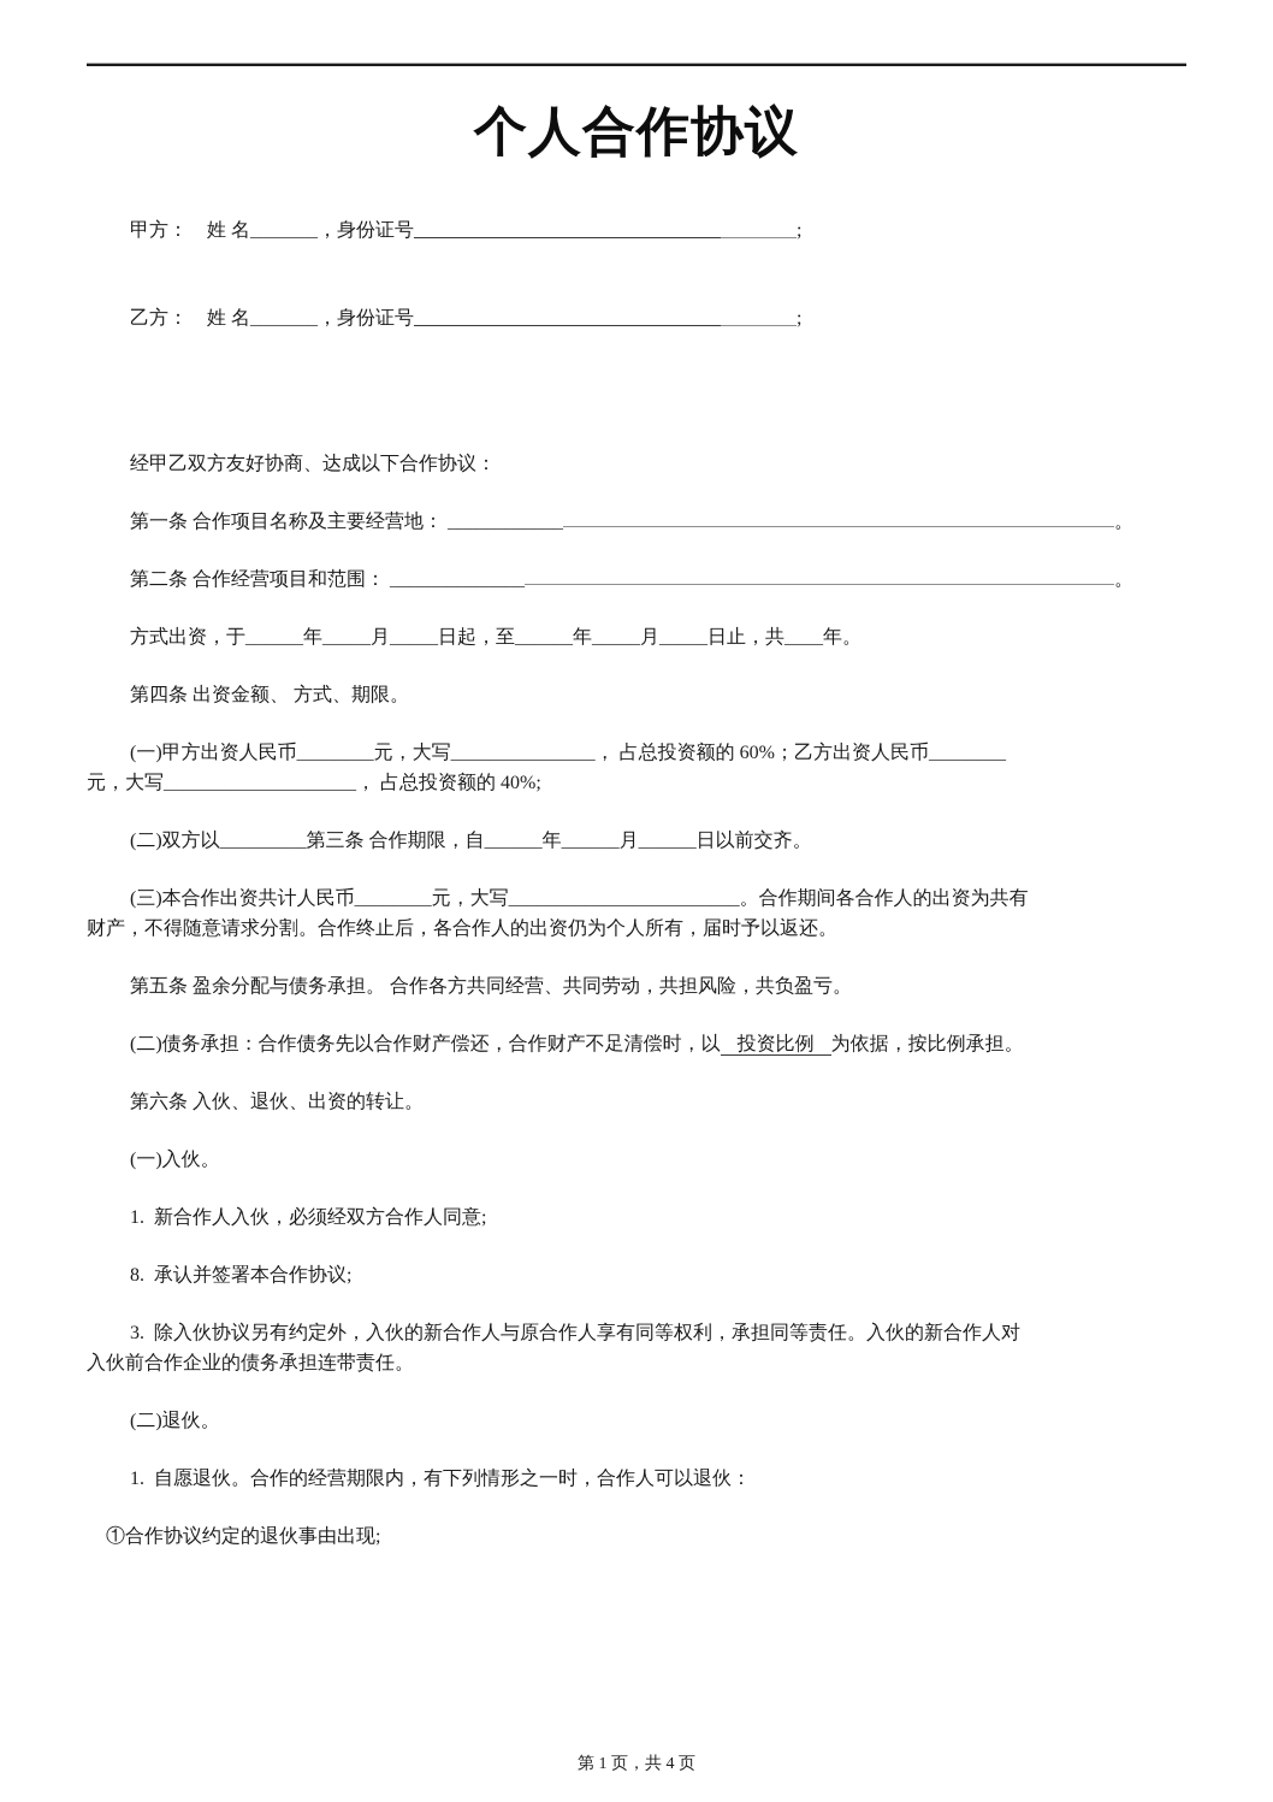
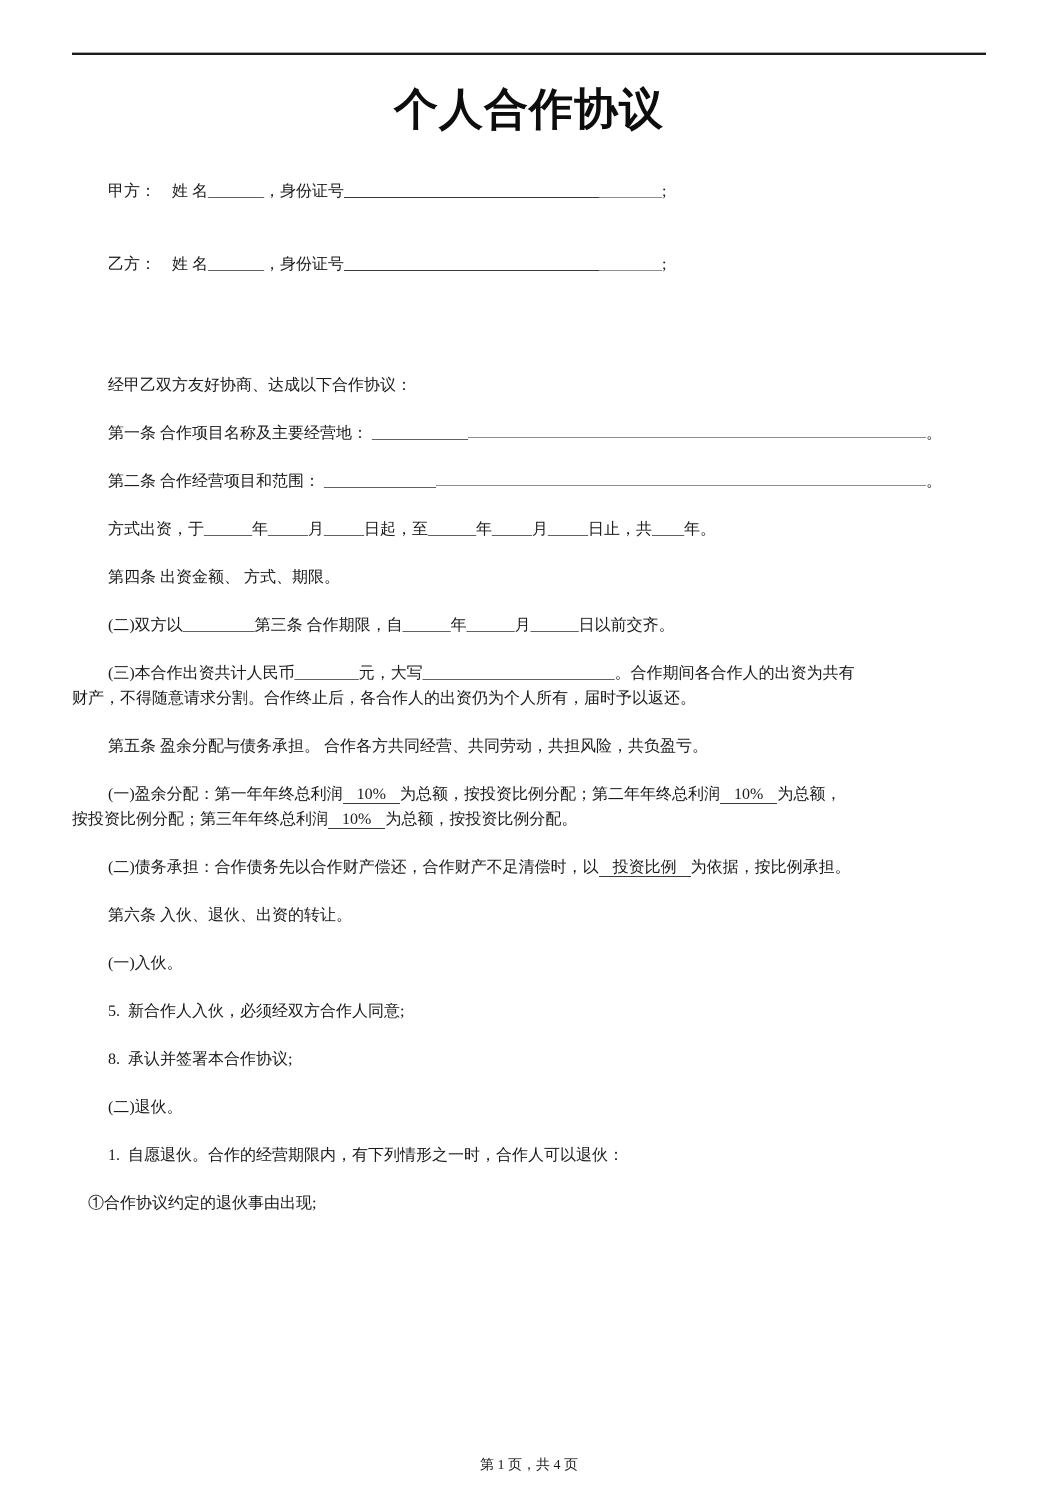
  个人合作协议
  甲方： 姓 名_______，身份证号 ;
  乙方： 姓 名_______，身份证号 ;
  经甲乙双方友好协商、达成以下合作协议：
  第一条 合作项目名称及主要经营地：
  ____________
  。
  第二条 合作经营项目和范围：
  ______________
  。
  方式出资，于______年_____月_____日起，至______年_____月_____日止，共____年。
  第四条 出资金额、 方式、期限。
- (一)甲方出资人民币________元，大写_______________， 占总投资额的 60%；乙方出资人民币________
- 元，大写____________________， 占总投资额的 40%;
  (二)双方以_________第三条 合作期限，自______年______月______日以前交齐。
  (三)本合作出资共计人民币________元，大写________________________。合作期间各合作人的出资为共有
  财产，不得随意请求分割。合作终止后，各合作人的出资仍为个人所有，届时予以返还。
  第五条 盈余分配与债务承担。 合作各方共同经营、共同劳动，共担风险，共负盈亏。
+ (一)盈余分配：第一年年终总利润 10% 为总额，按投资比例分配；第二年年终总利润 10% 为总额，
+ 按投资比例分配；第三年年终总利润 10% 为总额，按投资比例分配。
  (二)债务承担：合作债务先以合作财产偿还，合作财产不足清偿时，以 投资比例 为依据，按比例承担。
  第六条 入伙、退伙、出资的转让。
  (一)入伙。
- 1. 新合作人入伙，必须经双方合作人同意;
+ 5. 新合作人入伙，必须经双方合作人同意;
  8. 承认并签署本合作协议;
- 3. 除入伙协议另有约定外，入伙的新合作人与原合作人享有同等权利，承担同等责任。入伙的新合作人对
- 入伙前合作企业的债务承担连带责任。
  (二)退伙。
  1. 自愿退伙。合作的经营期限内，有下列情形之一时，合作人可以退伙：
  ①合作协议约定的退伙事由出现;
  第 1 页，共 4 页
